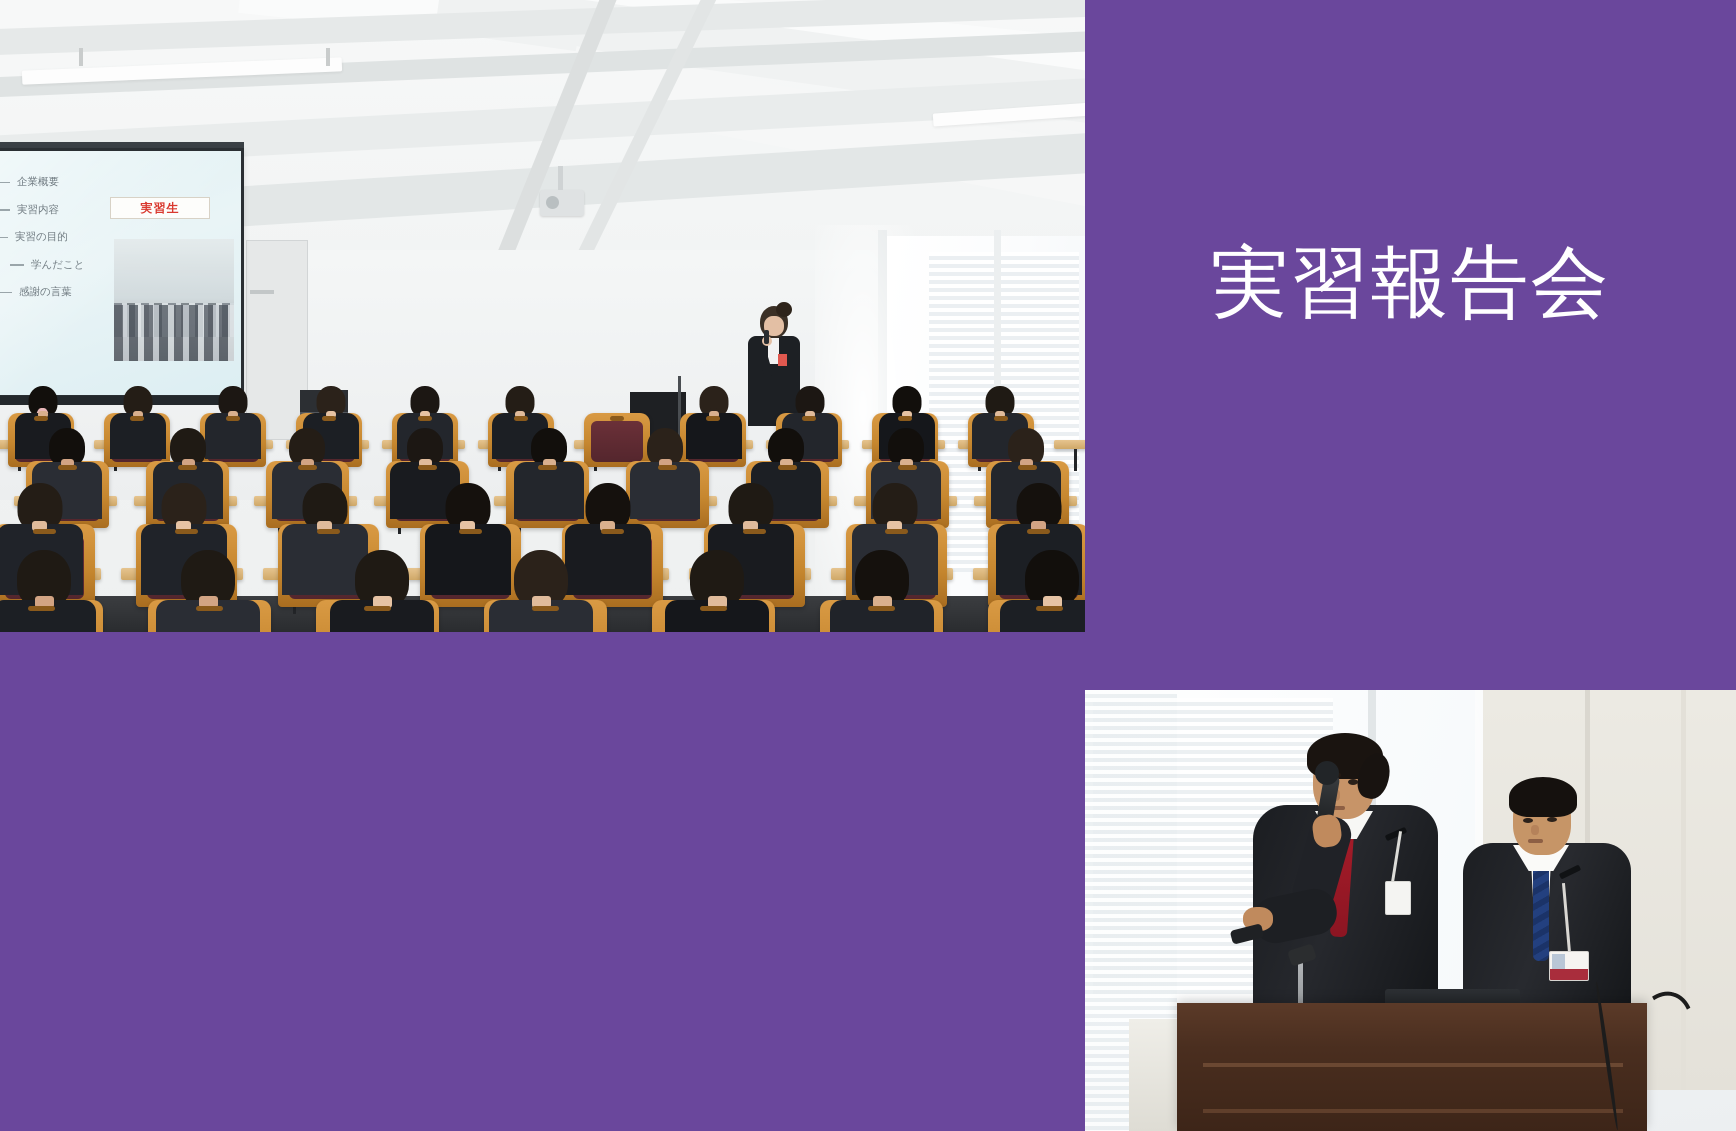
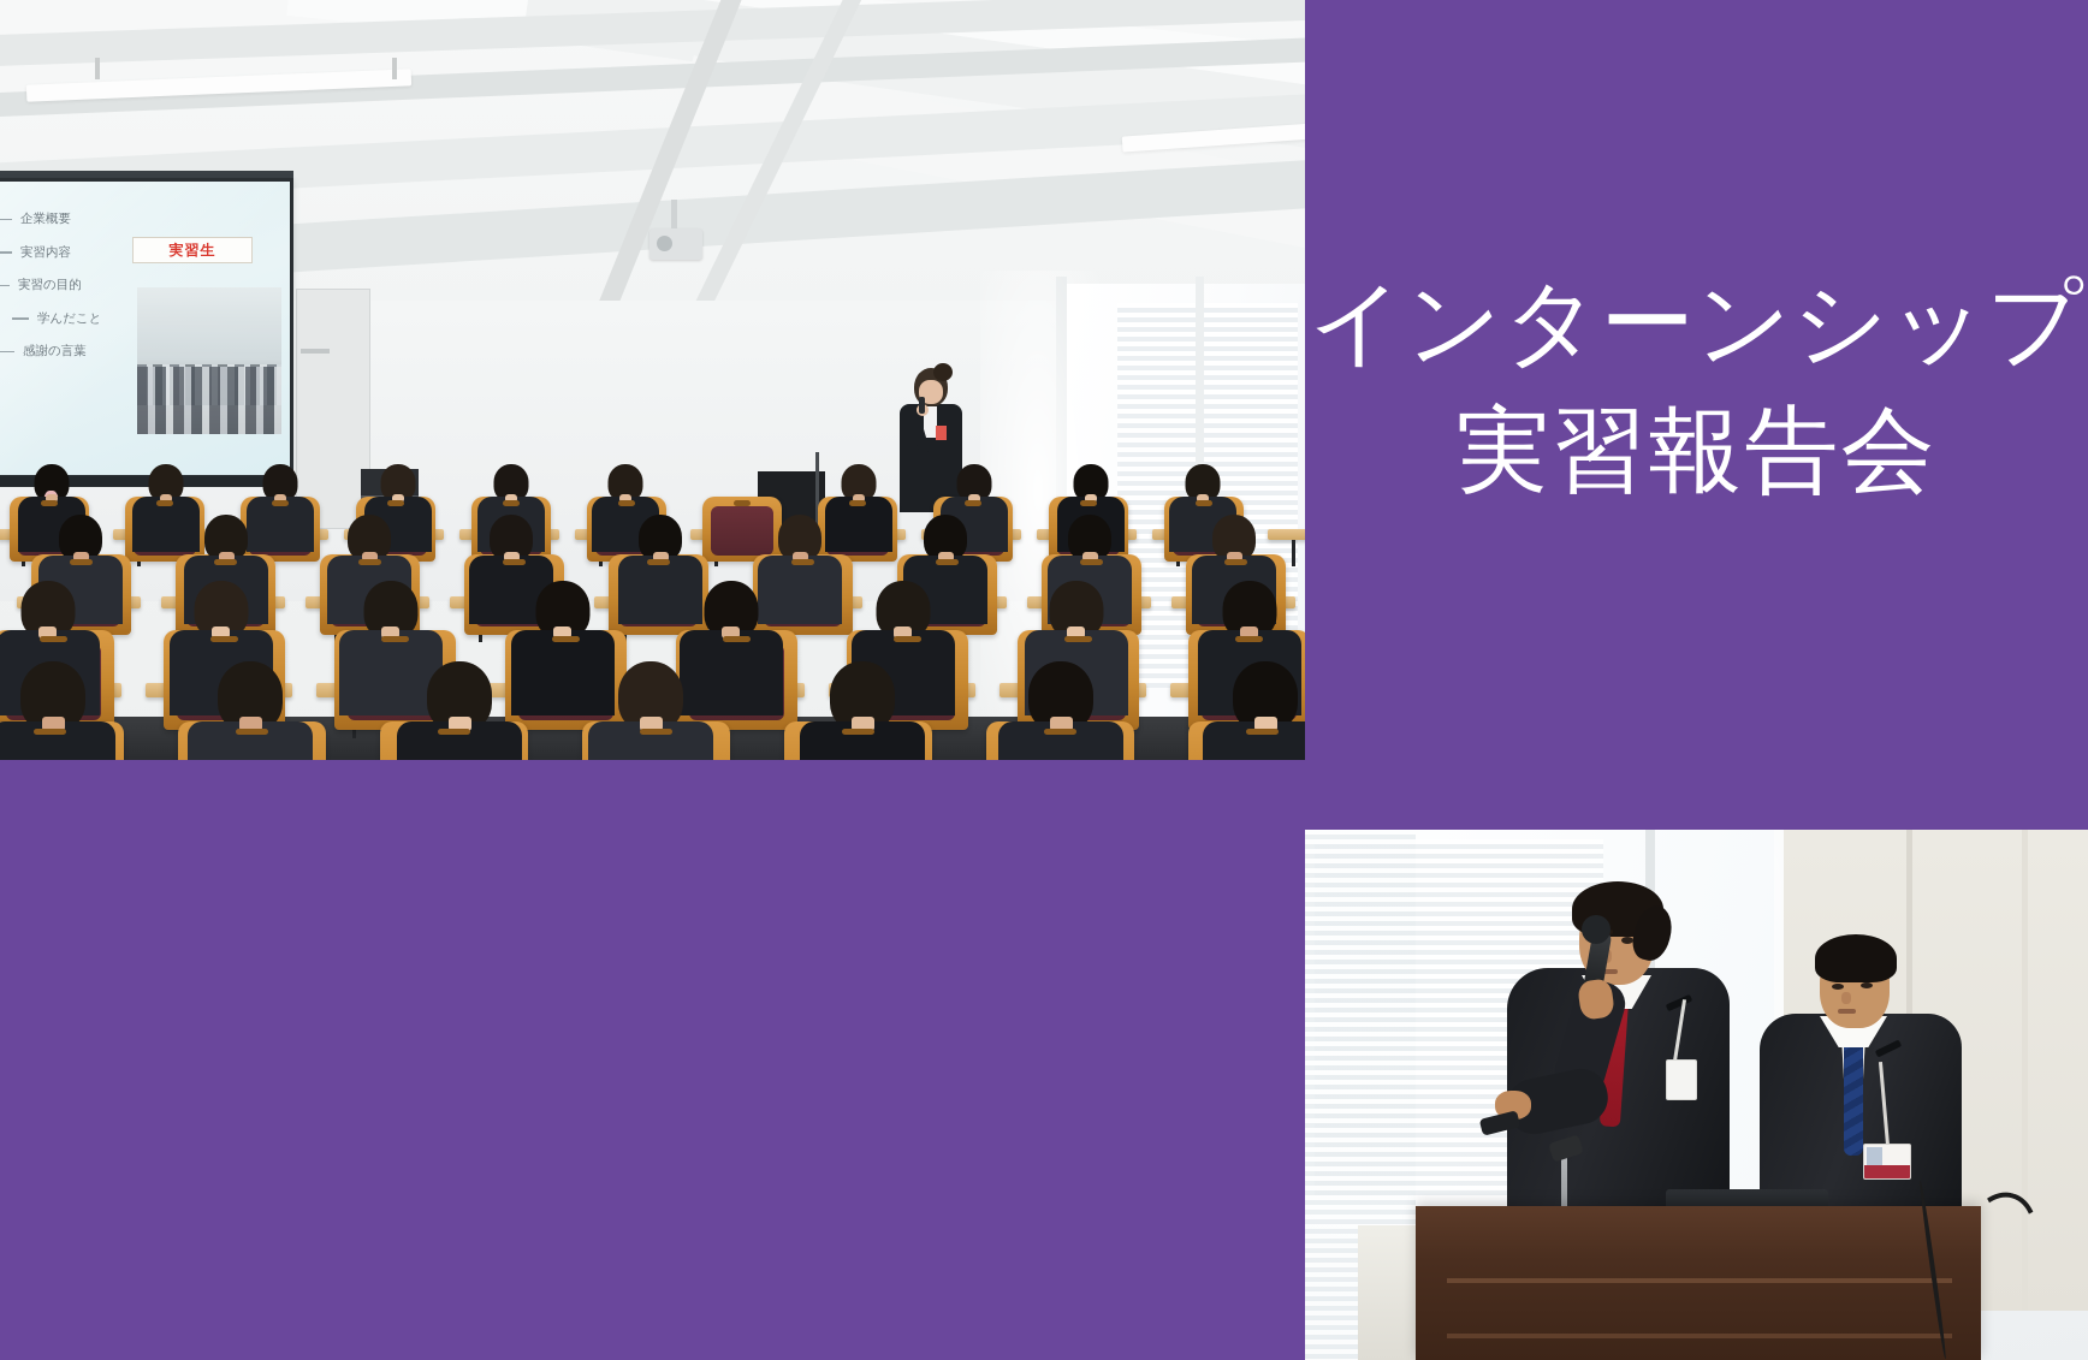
  実習生
  企業概要
  実習内容
  実習の目的
  学んだこと
  感謝の言葉
+ インターンシップ
  実習報告会
